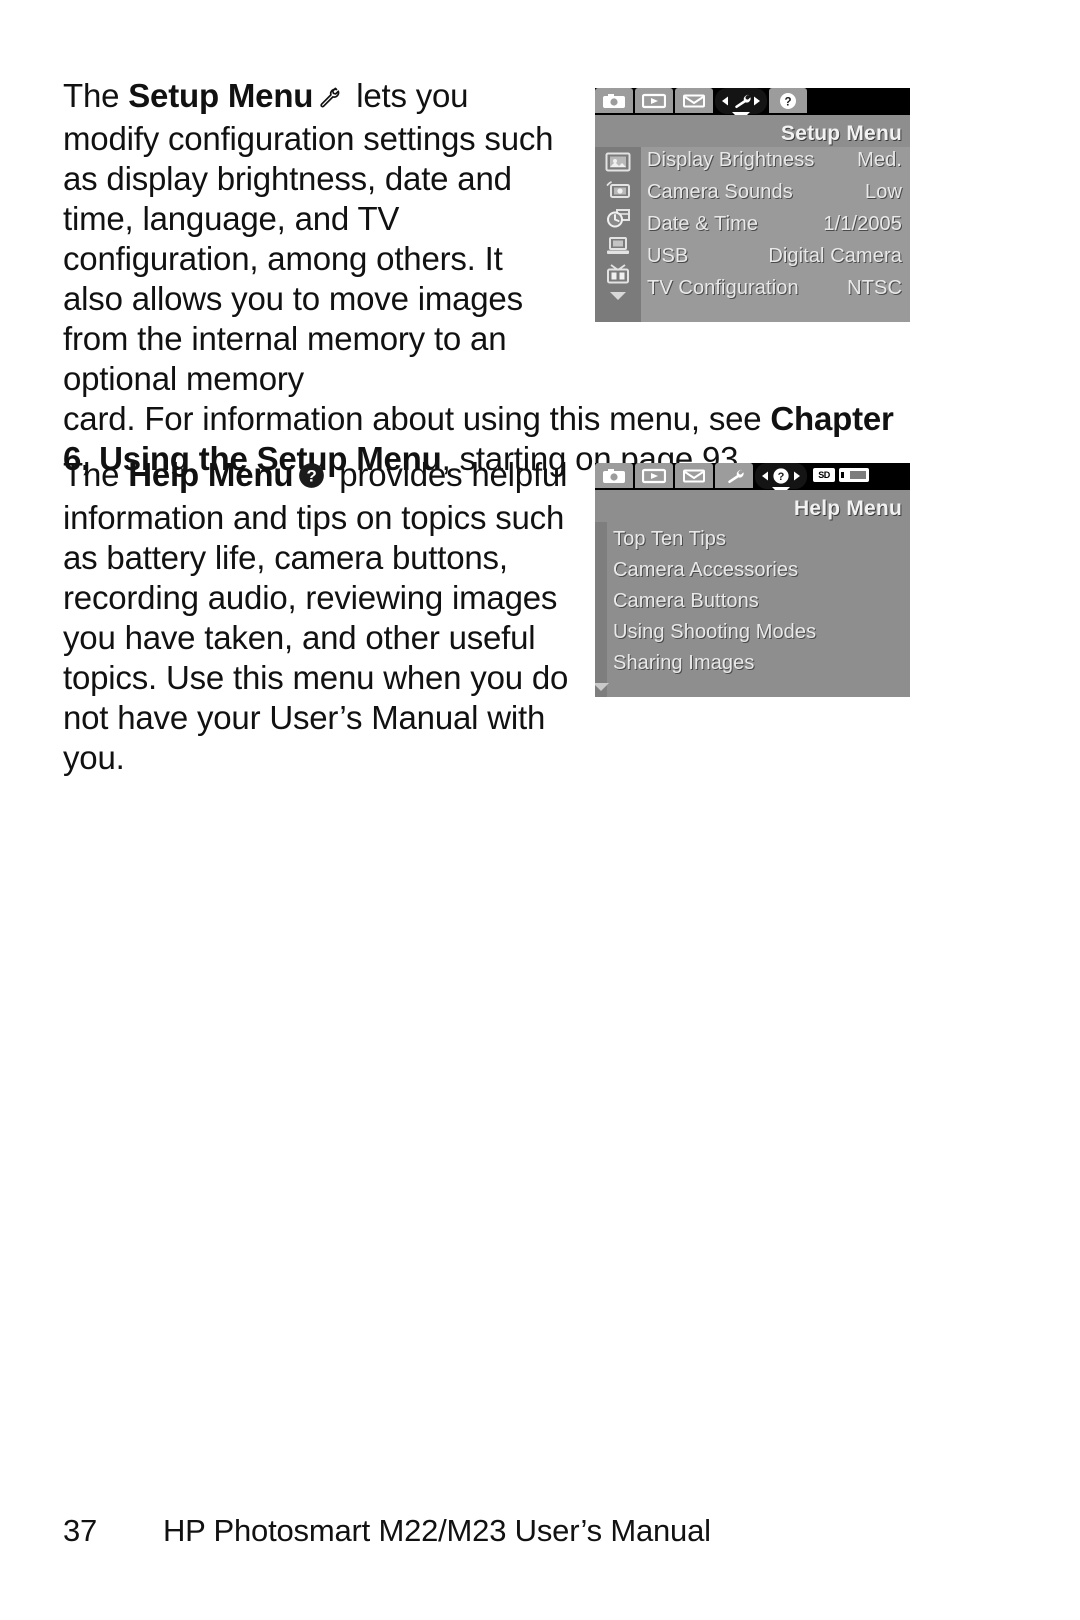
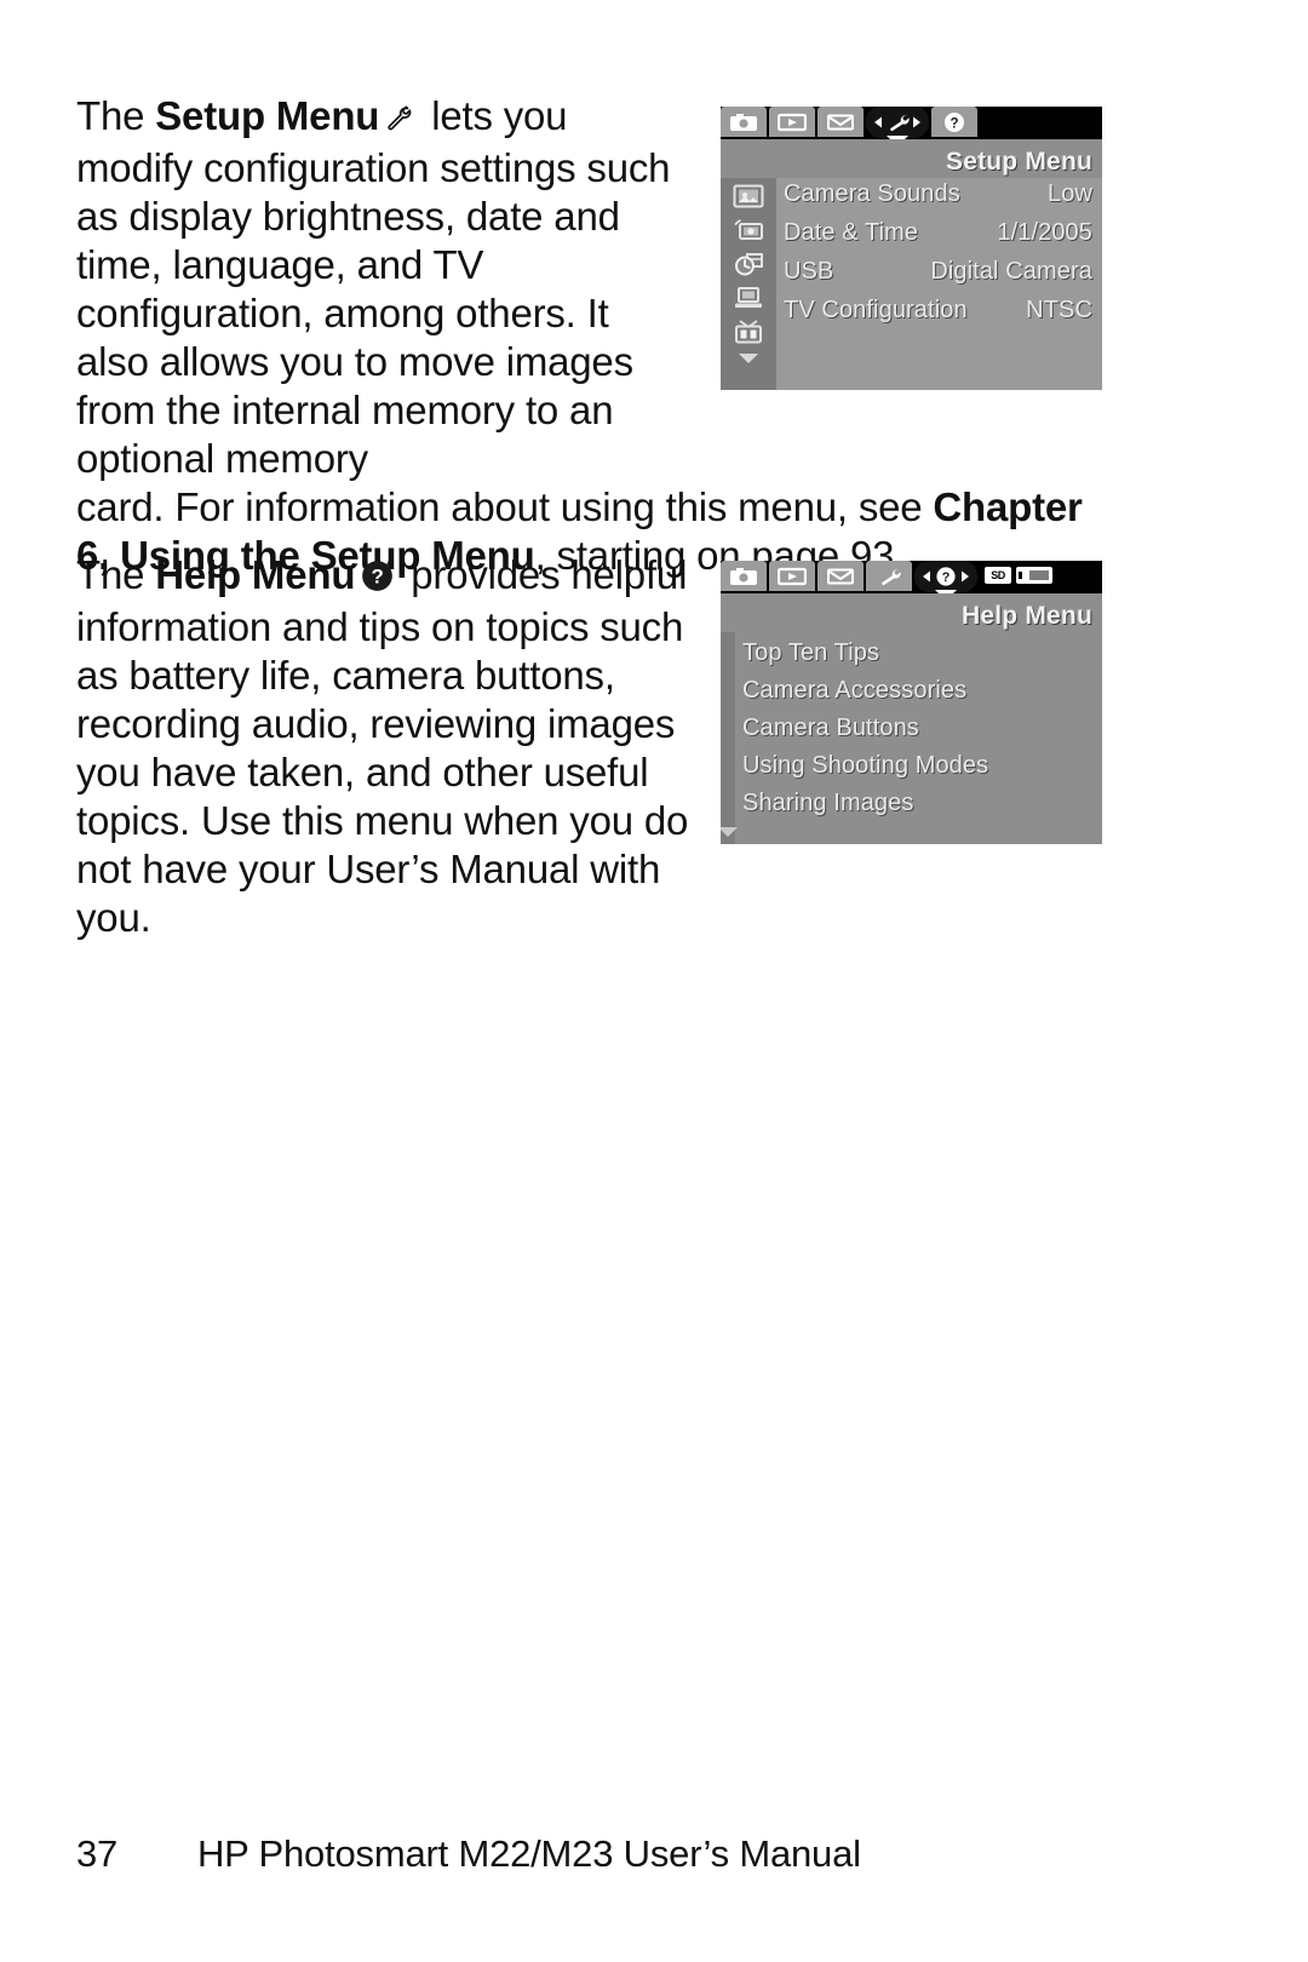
  The Setup Menu lets you modify configuration settings such as display brightness, date and time, language, and TV configuration, among others. It also allows you to move images from the internal memory to an optional memory
  card. For information about using this menu, see Chapter 6, Using the Setup Menu, starting on page 93.
  The Help Menu
  ?
  provides helpful information and tips on topics such as battery life, camera buttons, recording audio, reviewing images you have taken, and other useful topics. Use this menu when you do not have your User’s Manual with you.
  ?
  Setup Menu
- Display Brightness
- Med.
  Camera Sounds
  Low
  Date & Time
  1/1/2005
  USB
  Digital Camera
  TV Configuration
  NTSC
  ?
  SD
  Help Menu
  Top Ten Tips
  Camera Accessories
  Camera Buttons
  Using Shooting Modes
  Sharing Images
  37
  HP Photosmart M22/M23 User’s Manual
